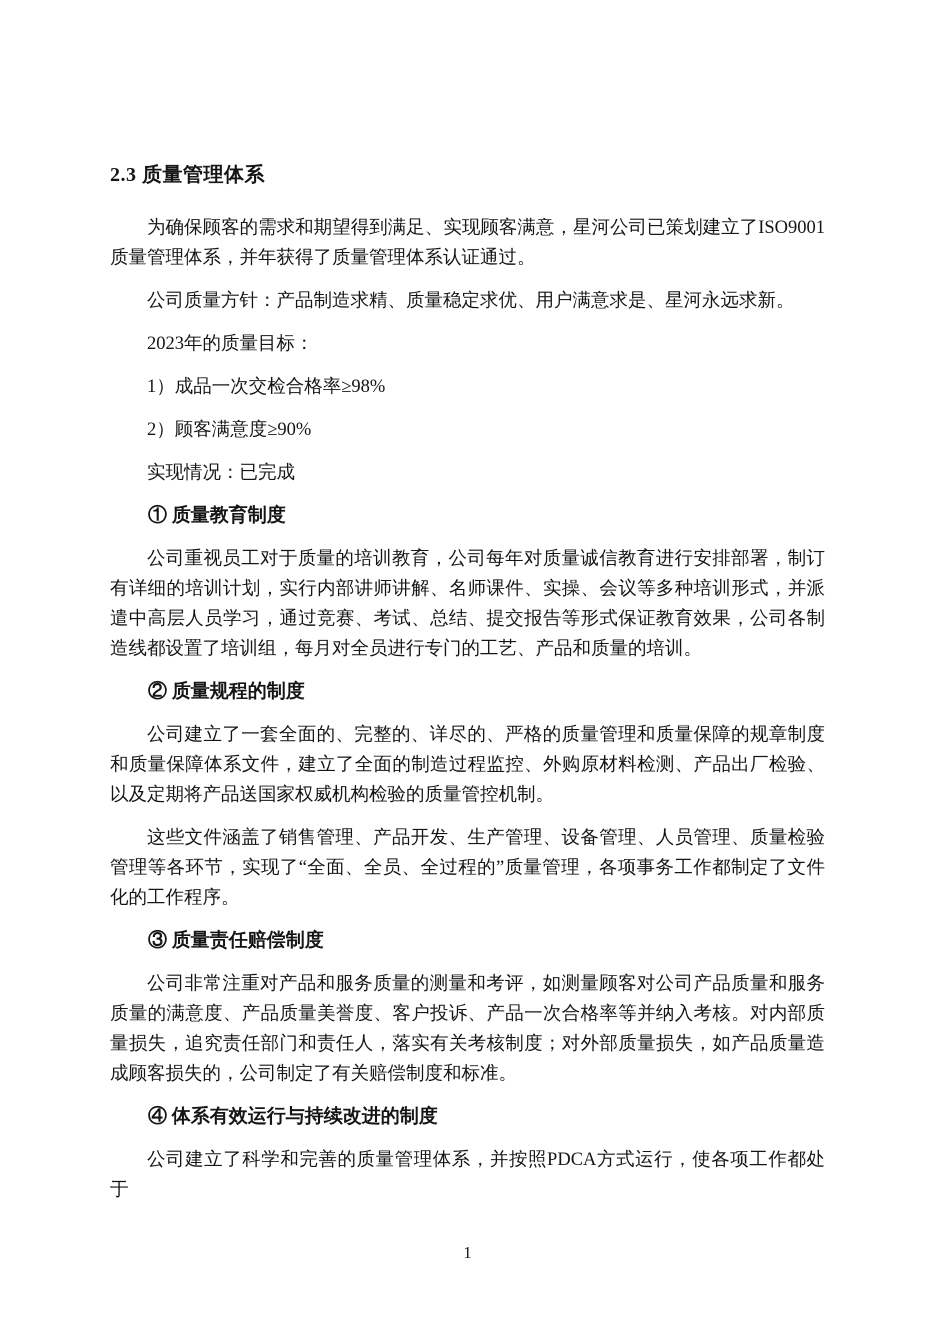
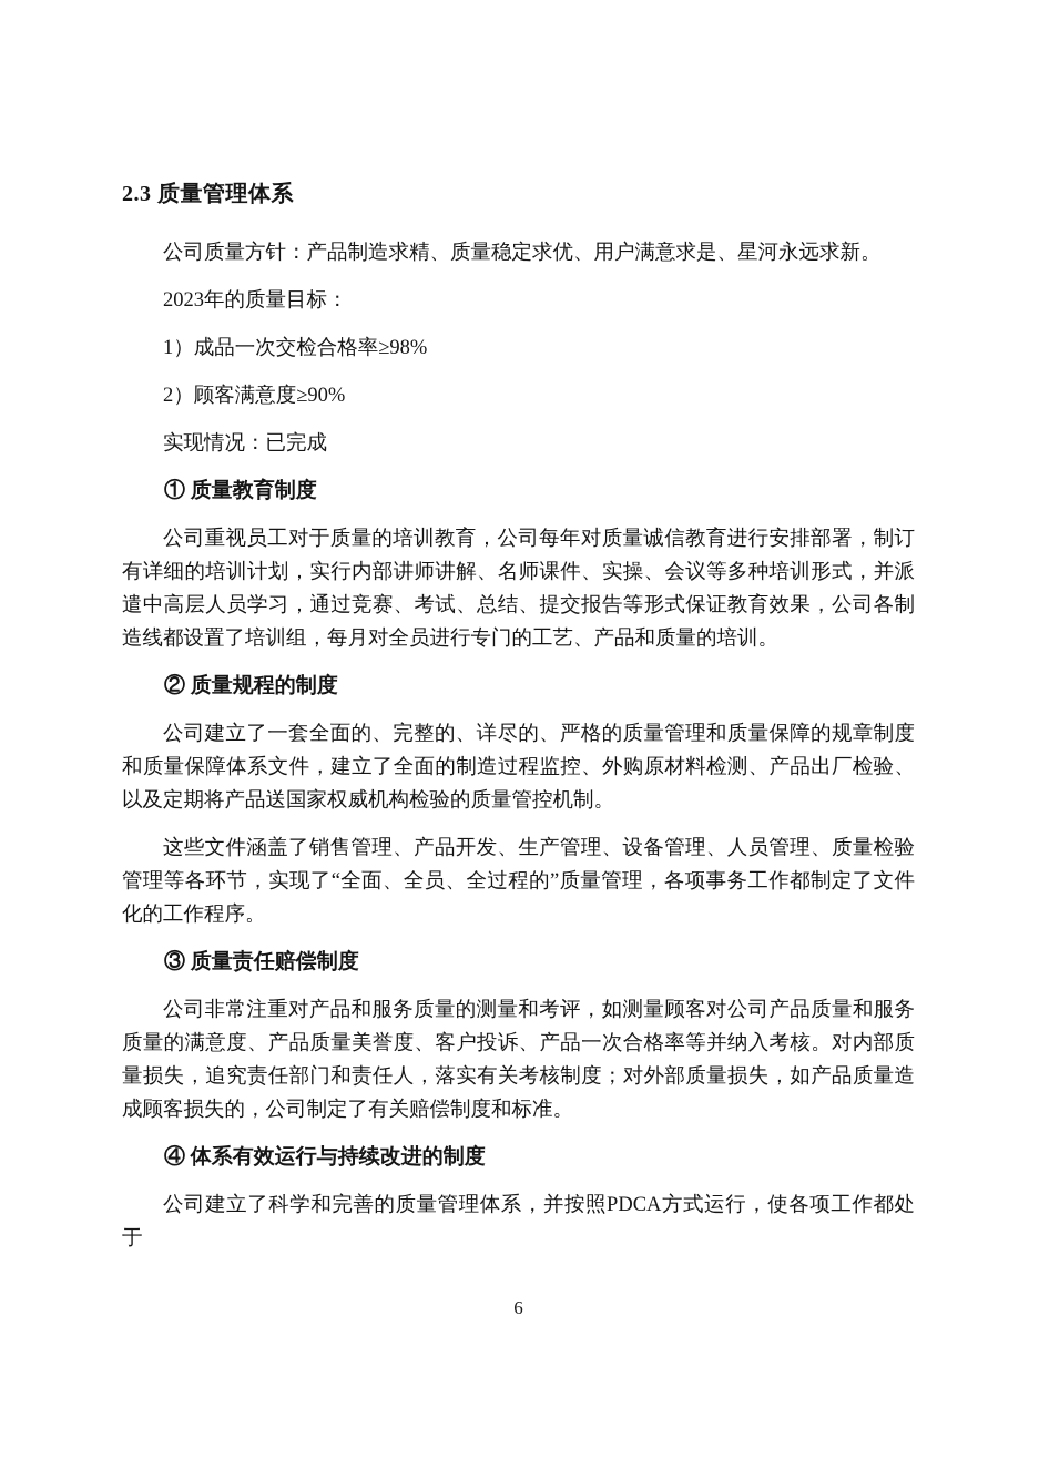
  2.3 质量管理体系
- 为确保顾客的需求和期望得到满足、实现顾客满意，星河公司已策划建立了ISO9001质量管理体系，并年获得了质量管理体系认证通过。
  公司质量方针：产品制造求精、质量稳定求优、用户满意求是、星河永远求新。
  2023年的质量目标：
  1）成品一次交检合格率≥98%
  2）顾客满意度≥90%
  实现情况：已完成
  ① 质量教育制度
  公司重视员工对于质量的培训教育，公司每年对质量诚信教育进行安排部署，制订有详细的培训计划，实行内部讲师讲解、名师课件、实操、会议等多种培训形式，并派遣中高层人员学习，通过竞赛、考试、总结、提交报告等形式保证教育效果，公司各制造线都设置了培训组，每月对全员进行专门的工艺、产品和质量的培训。
  ② 质量规程的制度
  公司建立了一套全面的、完整的、详尽的、严格的质量管理和质量保障的规章制度和质量保障体系文件，建立了全面的制造过程监控、外购原材料检测、产品出厂检验、以及定期将产品送国家权威机构检验的质量管控机制。
  这些文件涵盖了销售管理、产品开发、生产管理、设备管理、人员管理、质量检验管理等各环节，实现了“全面、全员、全过程的”质量管理，各项事务工作都制定了文件化的工作程序。
  ③ 质量责任赔偿制度
  公司非常注重对产品和服务质量的测量和考评，如测量顾客对公司产品质量和服务质量的满意度、产品质量美誉度、客户投诉、产品一次合格率等并纳入考核。对内部质量损失，追究责任部门和责任人，落实有关考核制度；对外部质量损失，如产品质量造成顾客损失的，公司制定了有关赔偿制度和标准。
  ④ 体系有效运行与持续改进的制度
  公司建立了科学和完善的质量管理体系，并按照PDCA方式运行，使各项工作都处于
- 1
+ 6
